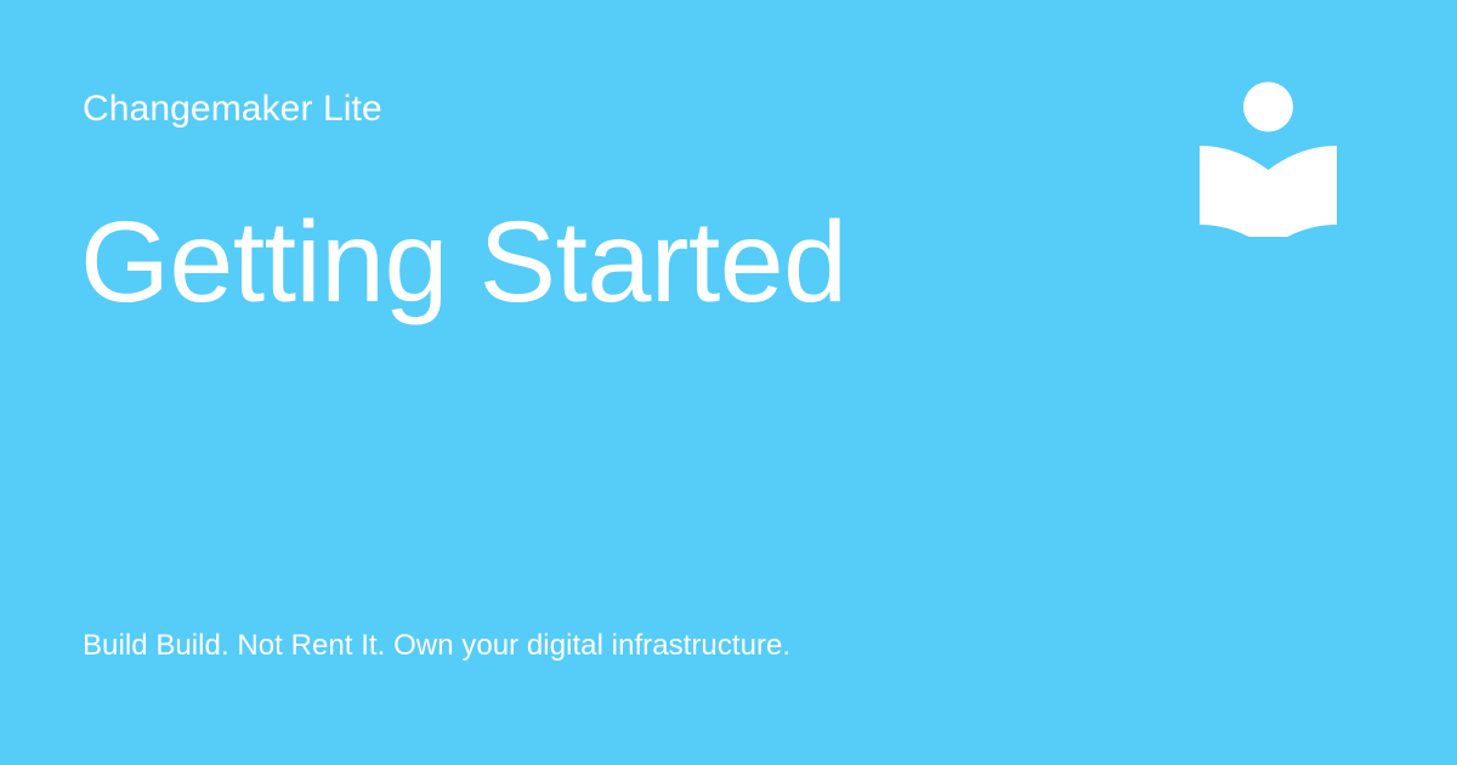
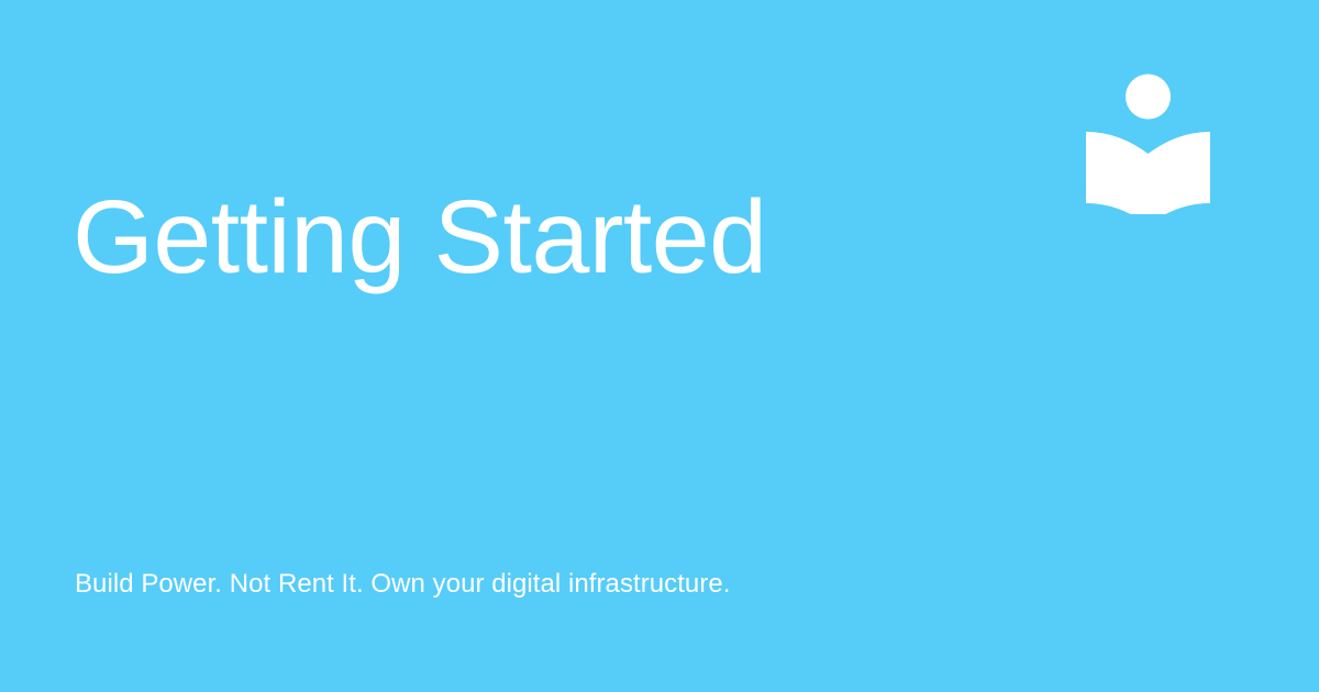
- Changemaker Lite
  Getting Started
- Build Build. Not Rent It. Own your digital infrastructure.
+ Build Power. Not Rent It. Own your digital infrastructure.
